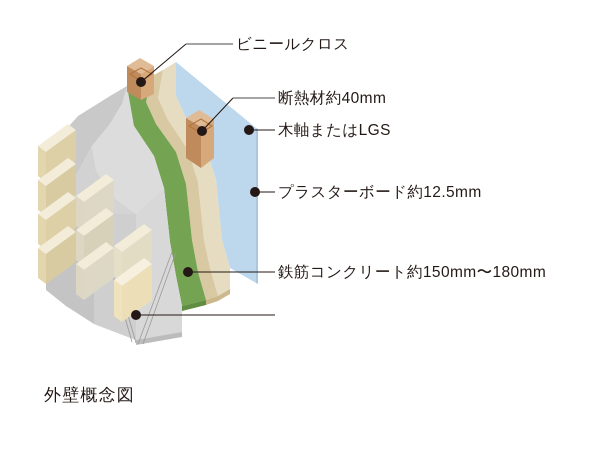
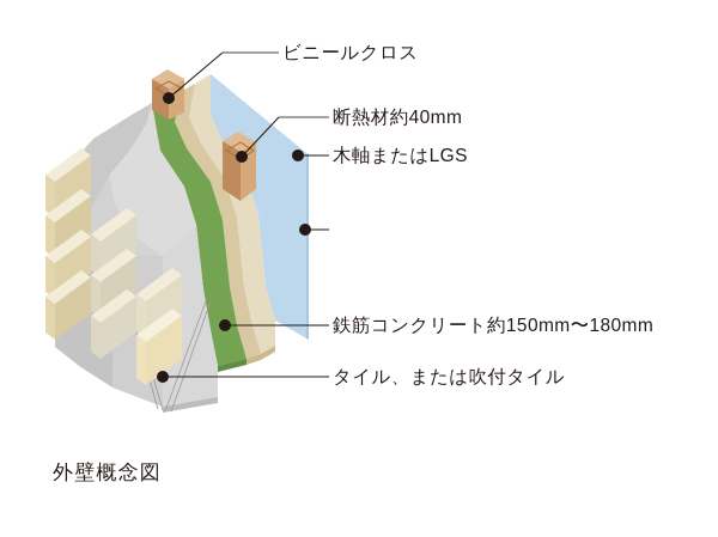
  ビニールクロス
  断熱材約40mm
  木軸またはLGS
- プラスターボード約12.5mm
  鉄筋コンクリート約150mm〜180mm
+ タイル、または吹付タイル
  外壁概念図
